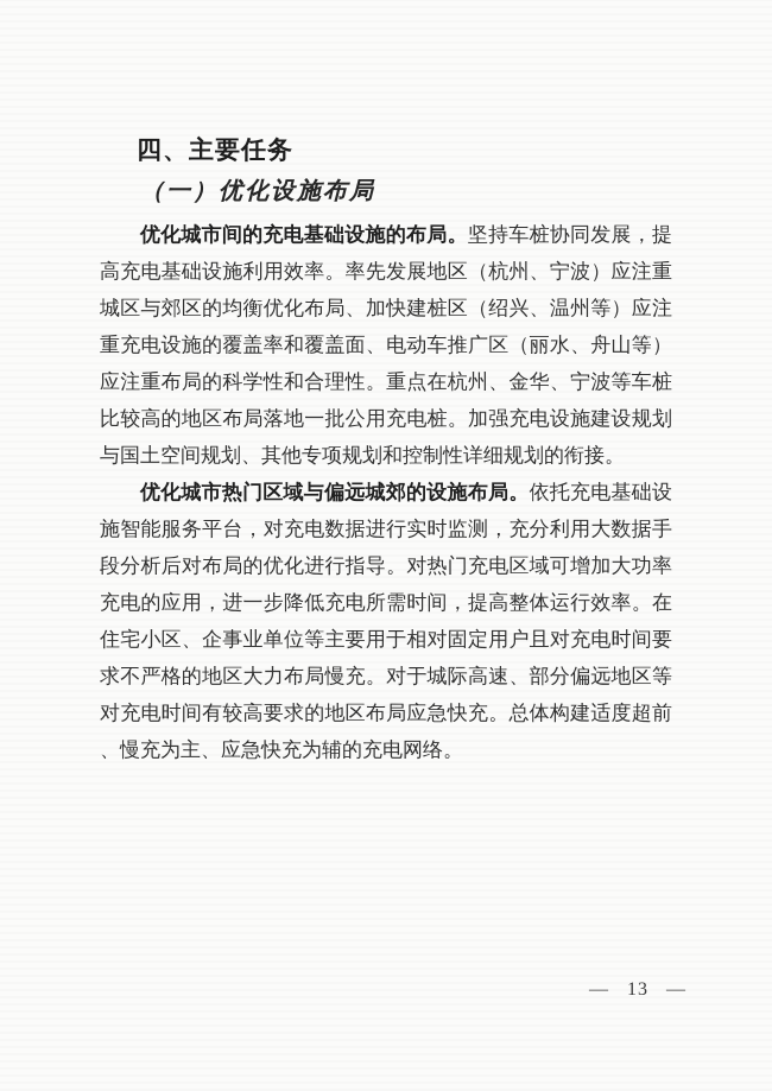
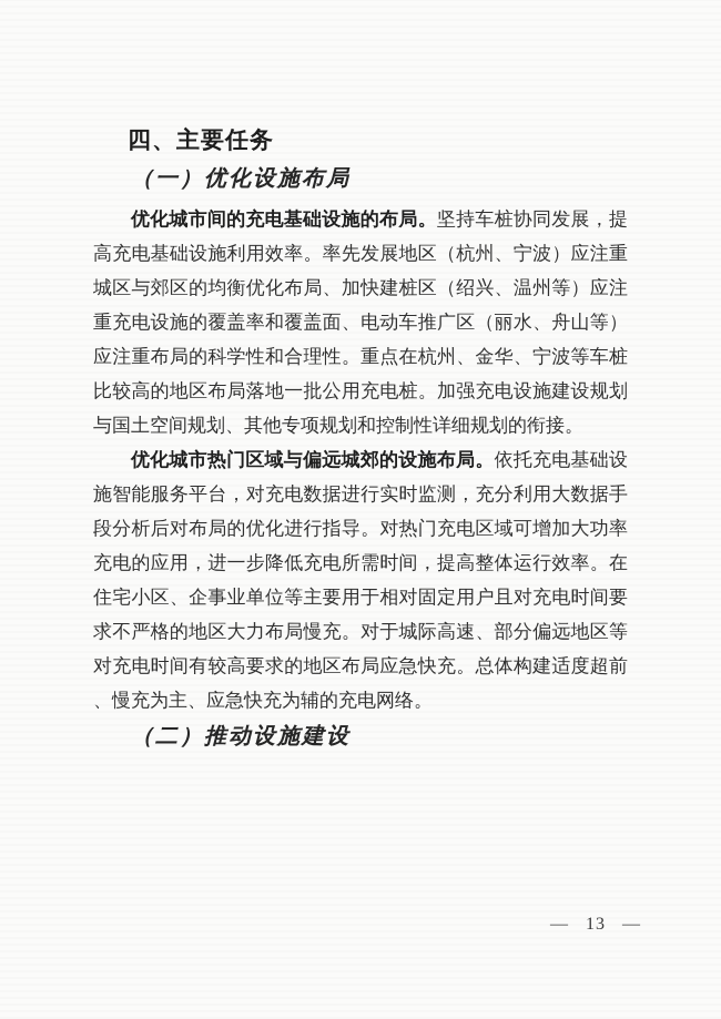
  四、主要任务
  （一）优化设施布局
  优化城市间的充电基础设施的布局。坚持车桩协同发展，提高充电基础设施利用效率。率先发展地区（杭州、宁波）应注重城区与郊区的均衡优化布局、加快建桩区（绍兴、温州等）应注重充电设施的覆盖率和覆盖面、电动车推广区（丽水、舟山等）应注重布局的科学性和合理性。重点在杭州、金华、宁波等车桩比较高的地区布局落地一批公用充电桩。加强充电设施建设规划与国土空间规划、其他专项规划和控制性详细规划的衔接。
  优化城市热门区域与偏远城郊的设施布局。依托充电基础设施智能服务平台，对充电数据进行实时监测，充分利用大数据手段分析后对布局的优化进行指导。对热门充电区域可增加大功率充电的应用，进一步降低充电所需时间，提高整体运行效率。在住宅小区、企事业单位等主要用于相对固定用户且对充电时间要求不严格的地区大力布局慢充。对于城际高速、部分偏远地区等对充电时间有较高要求的地区布局应急快充。总体构建适度超前、慢充为主、应急快充为辅的充电网络。
+ （二）推动设施建设
  — 13 —
